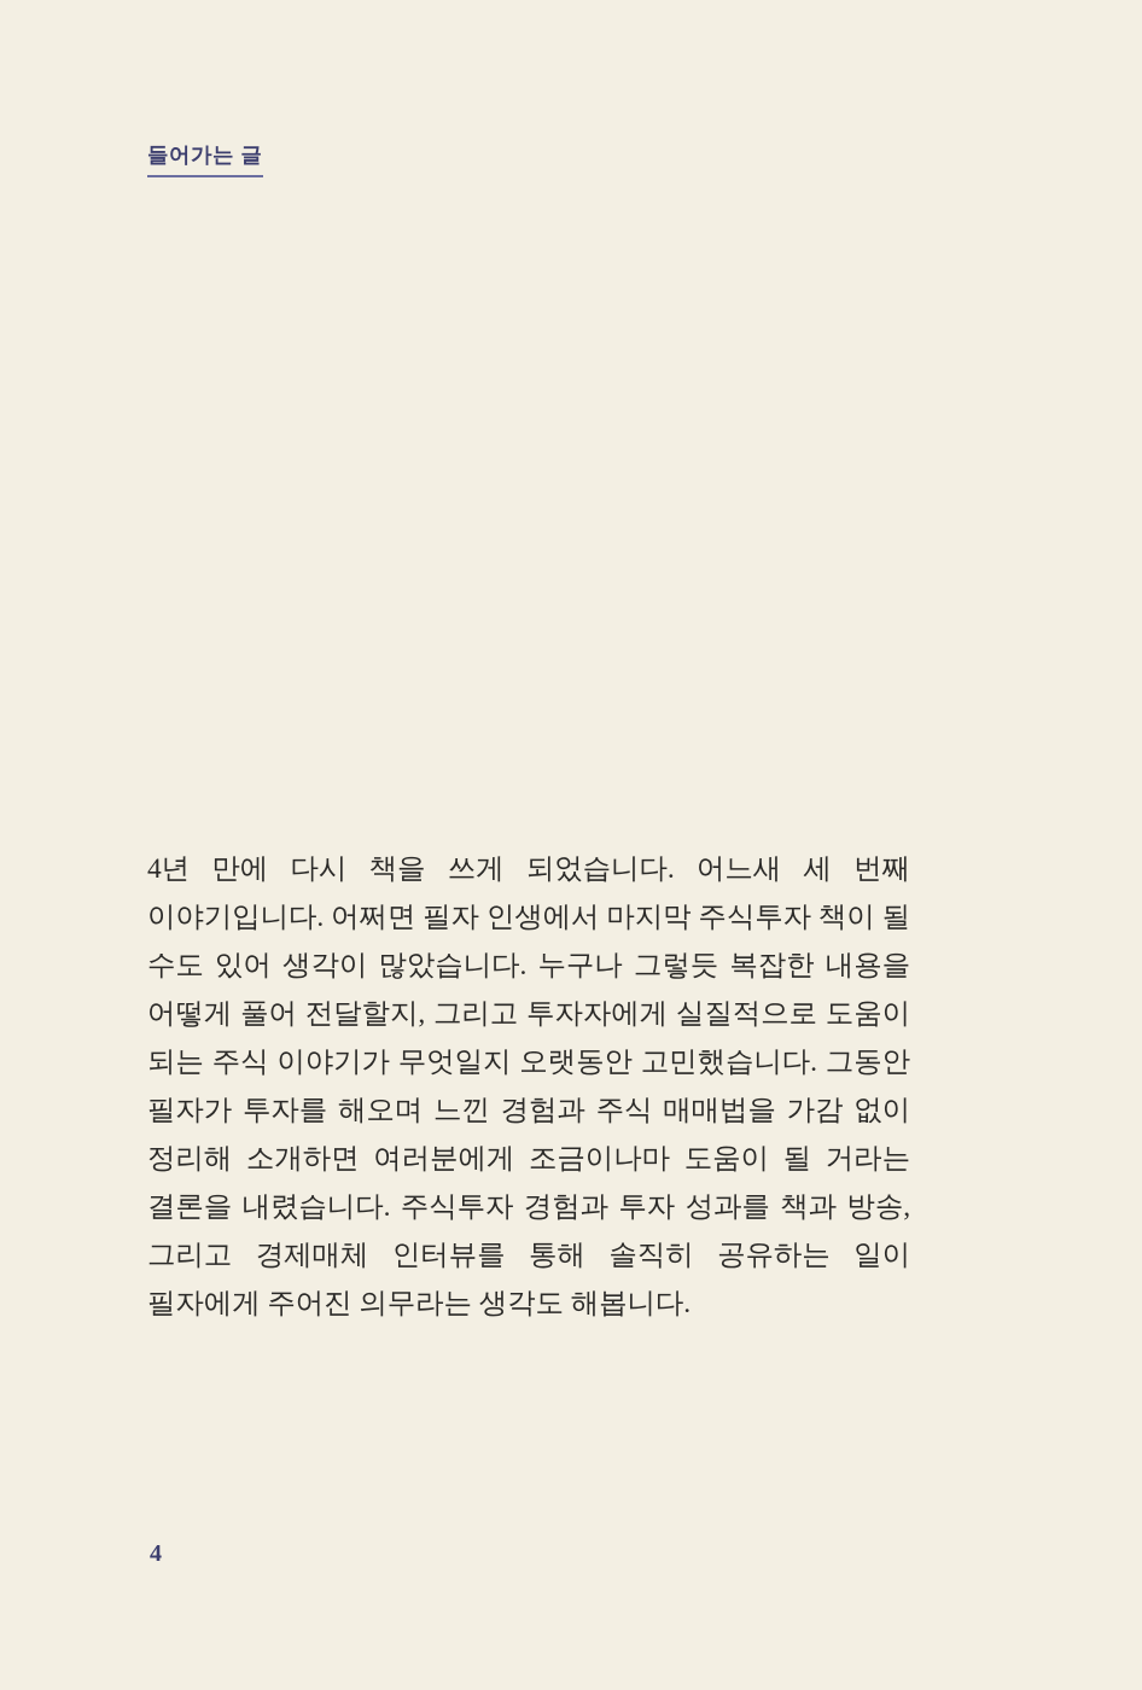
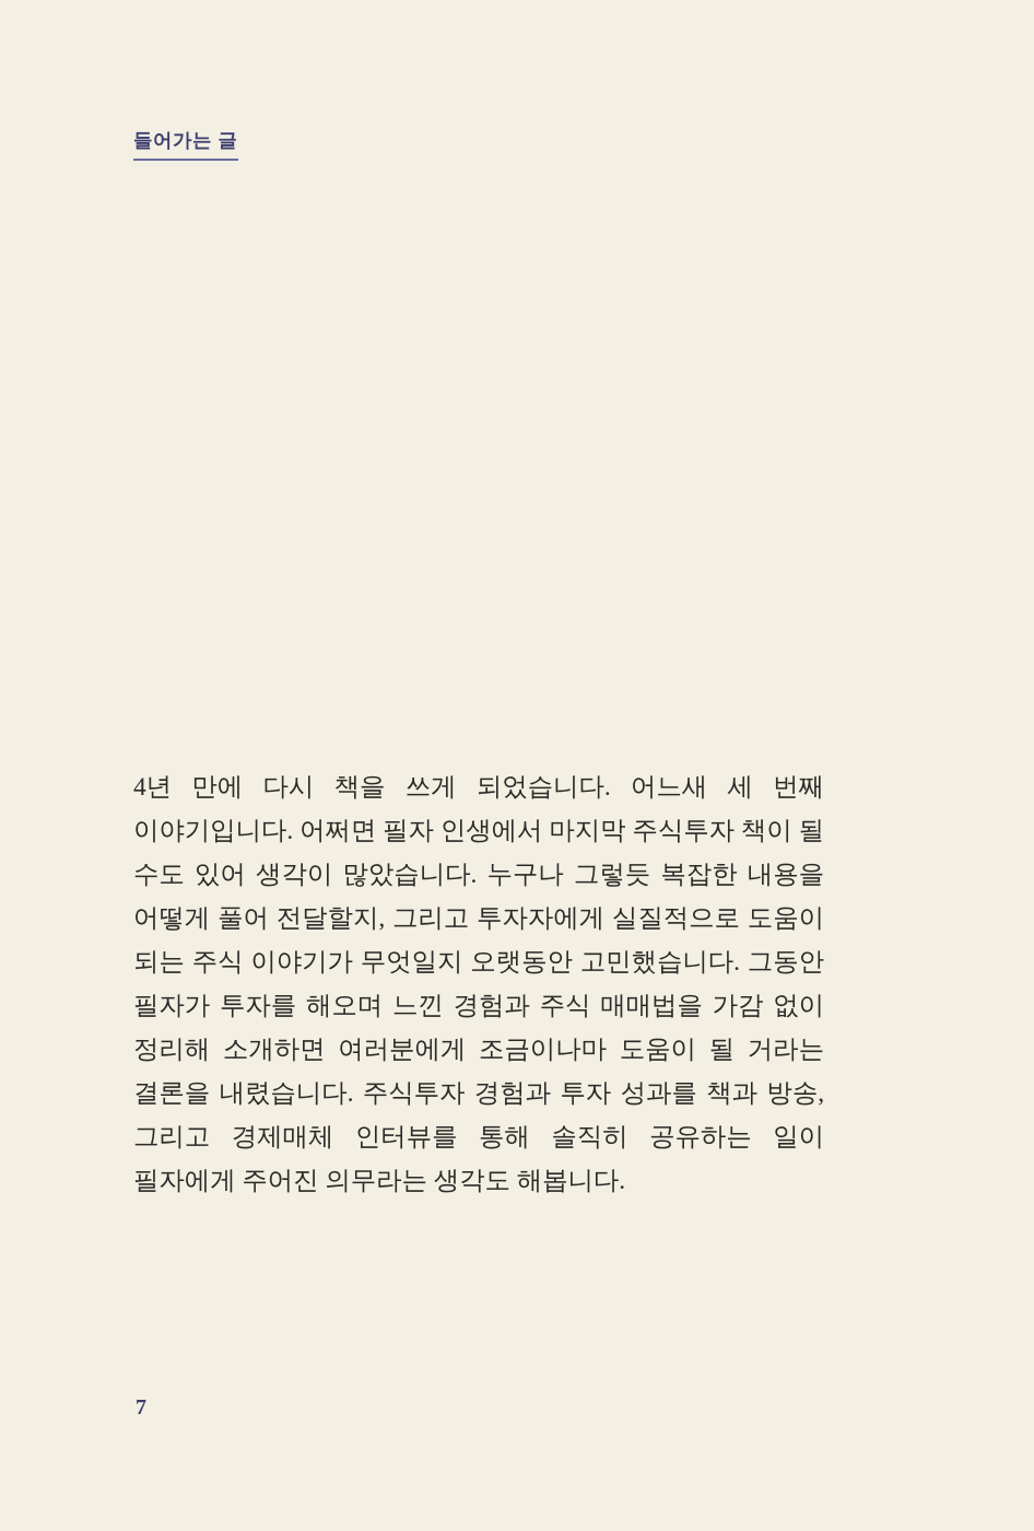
  들어가는 글
  4년 만에 다시 책을 쓰게 되었습니다. 어느새 세 번째 이야기입니다. 어쩌면 필자 인생에서 마지막 주식투자 책이 될 수도 있어 생각이 많았습니다. 누구나 그렇듯 복잡한 내용을 어떻게 풀어 전달할지, 그리고 투자자에게 실질적으로 도움이 되는 주식 이야기가 무엇일지 오랫동안 고민했습니다. 그동안 필자가 투자를 해오며 느낀 경험과 주식 매매법을 가감 없이 정리해 소개하면 여러분에게 조금이나마 도움이 될 거라는 결론을 내렸습니다. 주식투자 경험과 투자 성과를 책과 방송, 그리고 경제매체 인터뷰를 통해 솔직히 공유하는 일이 필자에게 주어진 의무라는 생각도 해봅니다.
- 4
+ 7
